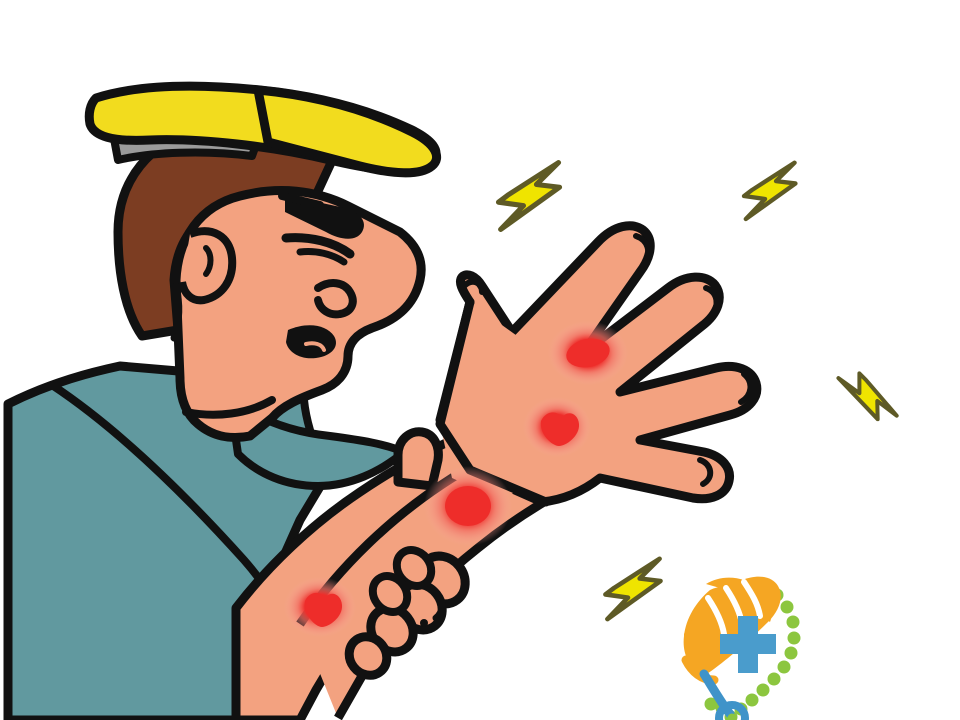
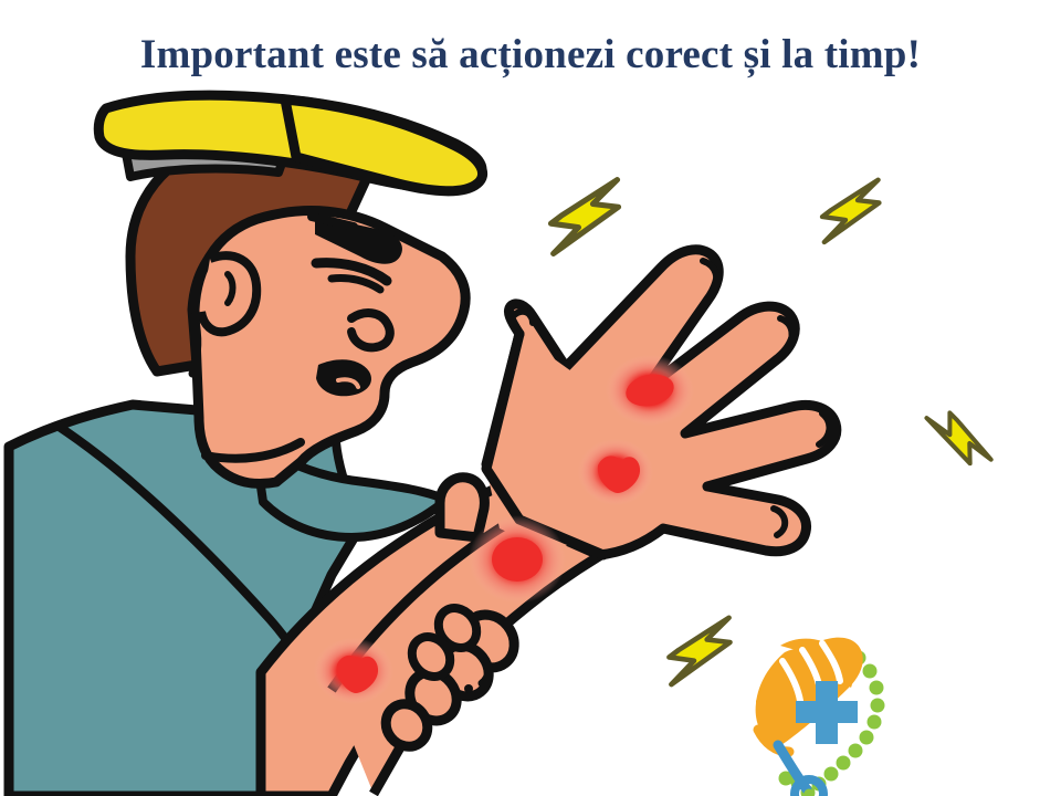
+ Important este să acționezi corect și la timp!
